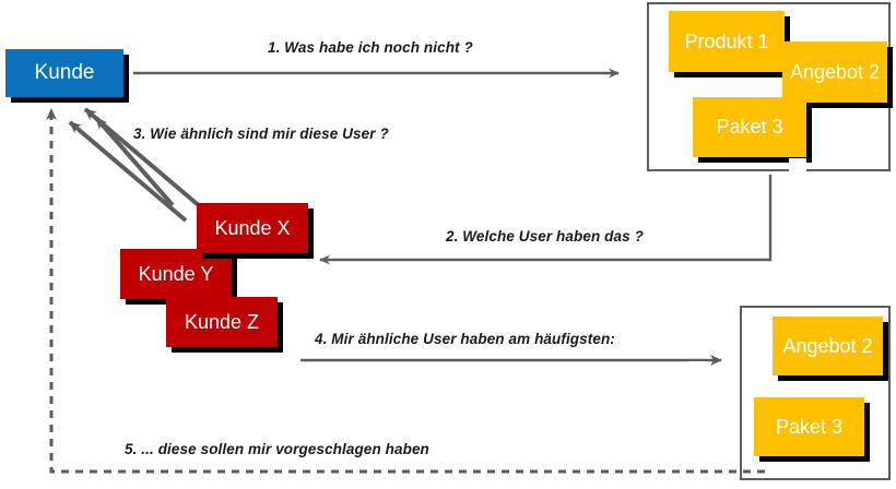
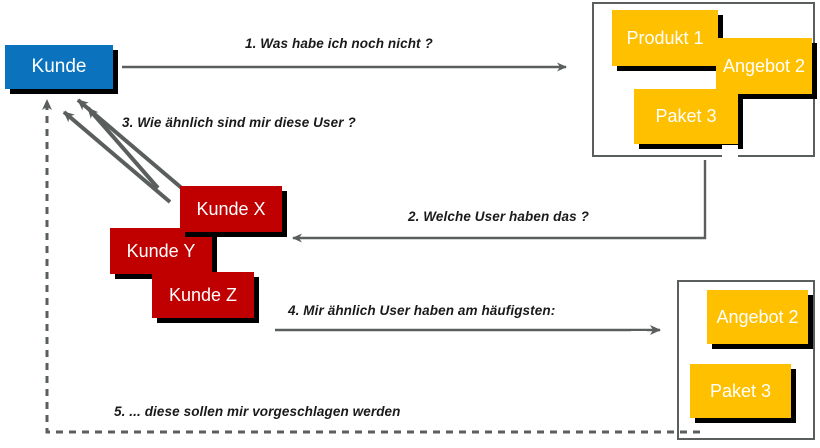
  Kunde
  Kunde X
  Kunde Y
  Kunde Z
  Produkt 1
  Angebot 2
  Paket 3
  Angebot 2
  Paket 3
  1. Was habe ich noch nicht ?
  2. Welche User haben das ?
  3. Wie ähnlich sind mir diese User ?
- 4. Mir ähnliche User haben am häufigsten:
+ 4. Mir ähnlich User haben am häufigsten:
- 5. ... diese sollen mir vorgeschlagen haben
+ 5. ... diese sollen mir vorgeschlagen werden
